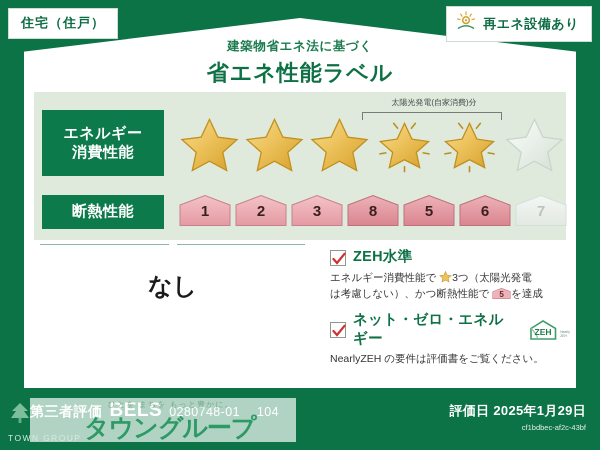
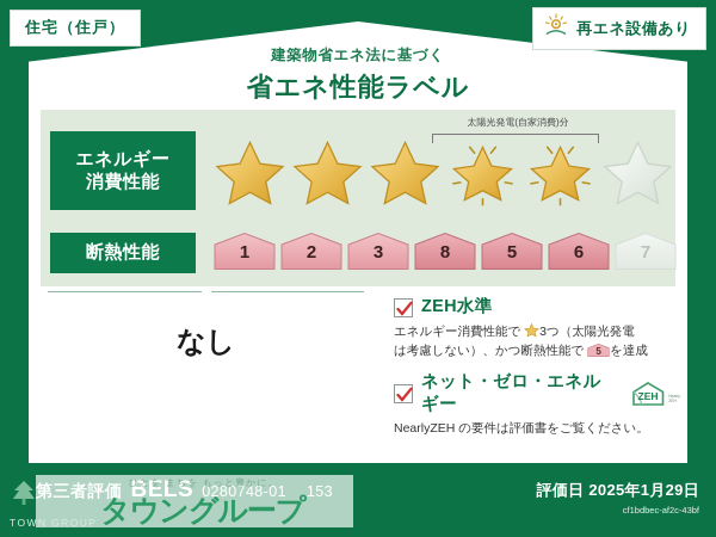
  住宅（住戸）
  再エネ設備あり
  建築物省エネ法に基づく
  省エネ性能ラベル
  エネルギー
  消費性能
  太陽光発電(自家消費)分
  断熱性能
  1
  2
  3
  8
  5
  6
  7
  なし
  ZEH水準
  エネルギー消費性能で 3つ（太陽光発電
  は考慮しない）、かつ断熱性能で
  5
  を達成
  ネット・ゼロ・エネルギー
  ZEH
  NearlyZEH の要件は評価書をご覧ください。
  第三者評価
  BELS
  0280748-01
- 104
+ 153
  評価日 2025年1月29日
  cf1bdbec-af2c-43bf
  ひとを まちを もっと豊かに。
  タウングループ
  TOWN GROUP
